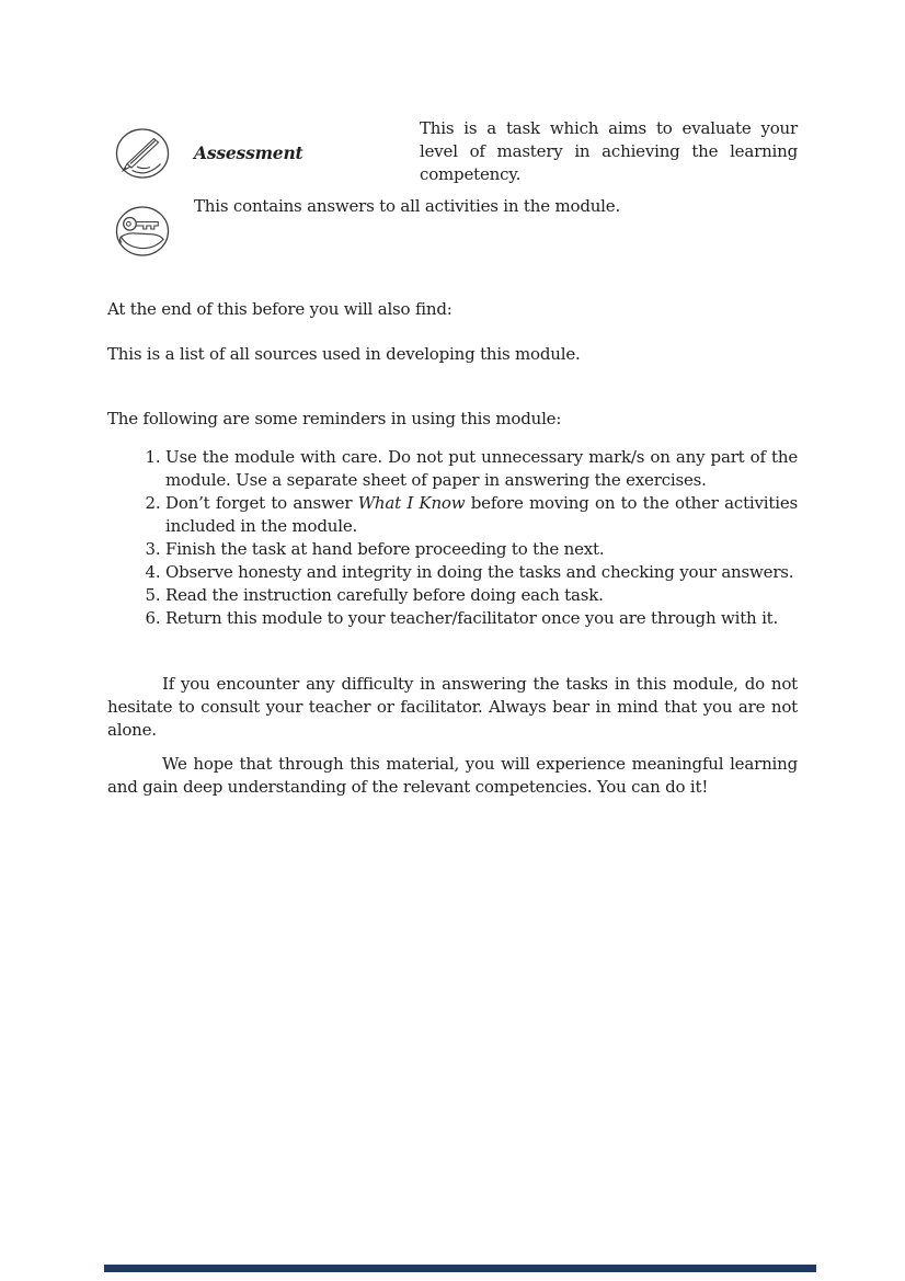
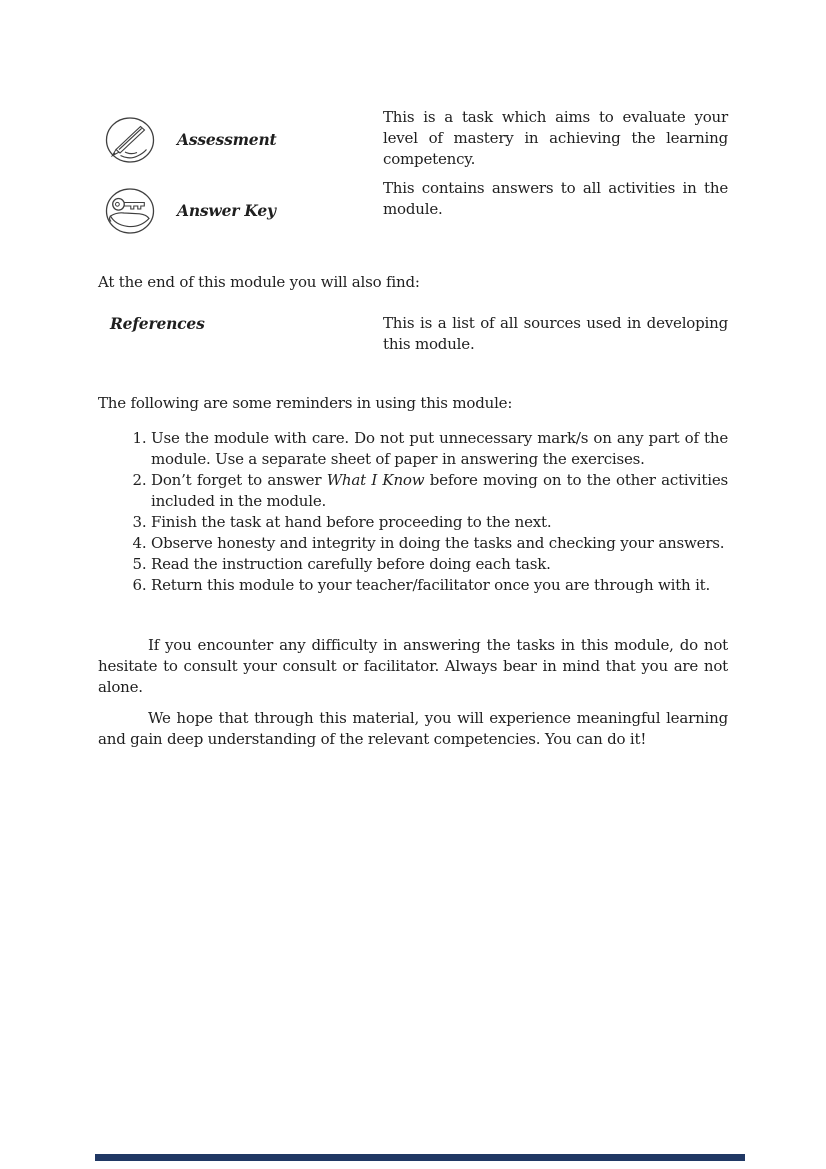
  Assessment
  This is a task which aims to evaluate your level of mastery in achieving the learning competency.
+ Answer Key
  This contains answers to all activities in the module.
- At the end of this before you will also find:
+ At the end of this module you will also find:
+ References
  This is a list of all sources used in developing this module.
  The following are some reminders in using this module:
  Use the module with care. Do not put unnecessary mark/s on any part of the module. Use a separate sheet of paper in answering the exercises.
  Don’t forget to answer What I Know before moving on to the other activities included in the module.
  Finish the task at hand before proceeding to the next.
  Observe honesty and integrity in doing the tasks and checking your answers.
  Read the instruction carefully before doing each task.
  Return this module to your teacher/facilitator once you are through with it.
- If you encounter any difficulty in answering the tasks in this module, do not hesitate to consult your teacher or facilitator. Always bear in mind that you are not alone.
+ If you encounter any difficulty in answering the tasks in this module, do not hesitate to consult your consult or facilitator. Always bear in mind that you are not alone.
  We hope that through this material, you will experience meaningful learning and gain deep understanding of the relevant competencies. You can do it!
